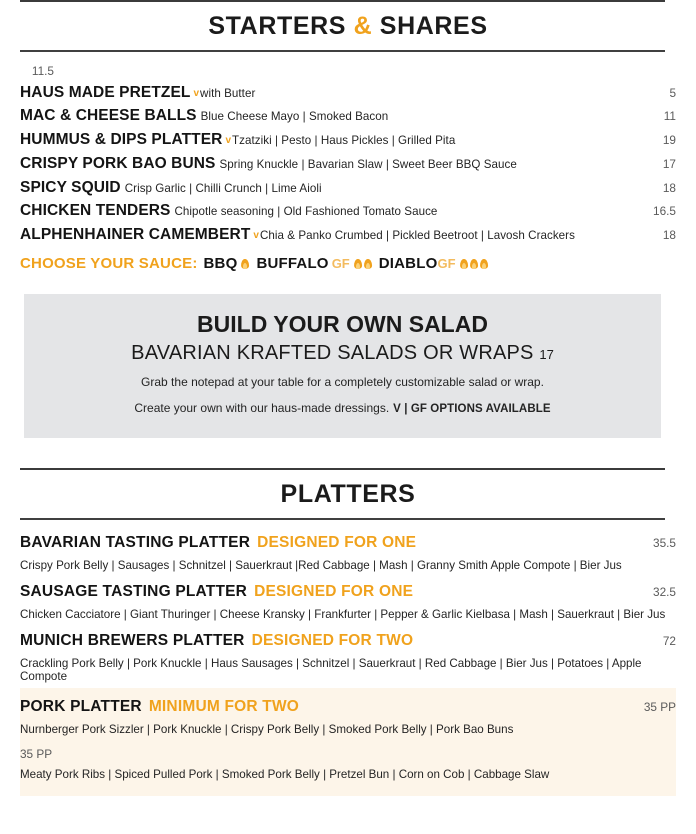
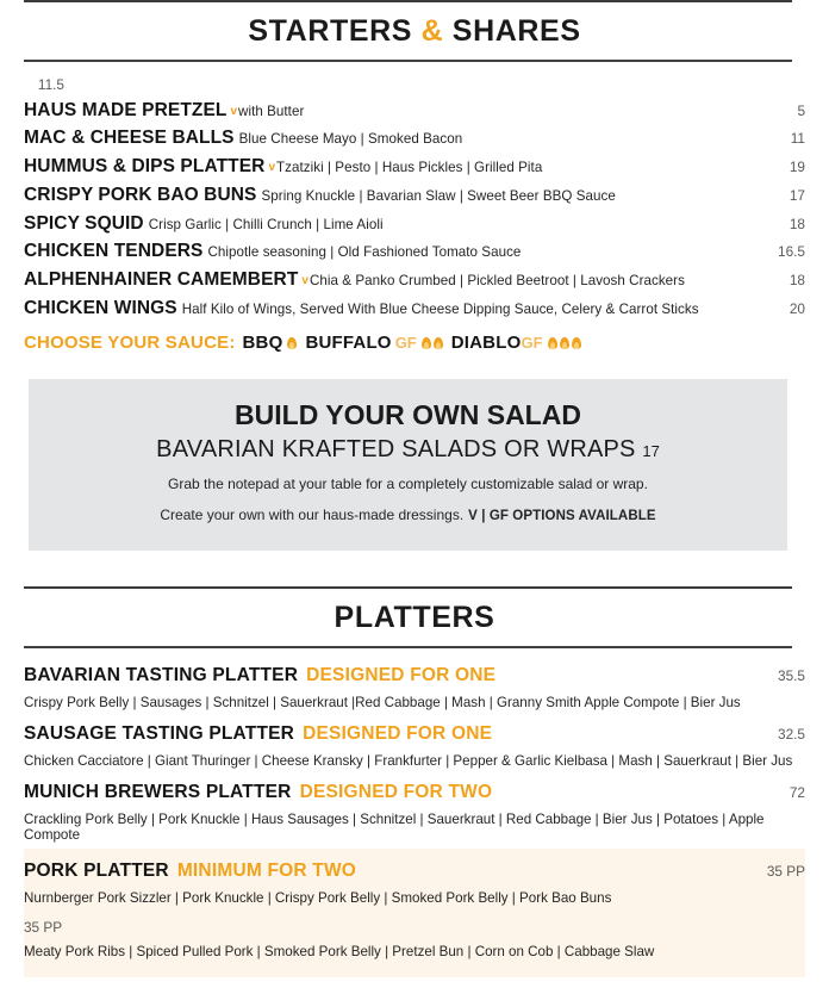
  STARTERS & SHARES
  11.5
  HAUS MADE PRETZEL vwith Butter
  5
  MAC & CHEESE BALLS Blue Cheese Mayo | Smoked Bacon
  11
  HUMMUS & DIPS PLATTER vTzatziki | Pesto | Haus Pickles | Grilled Pita
  19
  CRISPY PORK BAO BUNS Spring Knuckle | Bavarian Slaw | Sweet Beer BBQ Sauce
  17
  SPICY SQUID Crisp Garlic | Chilli Crunch | Lime Aioli
  18
  CHICKEN TENDERS Chipotle seasoning | Old Fashioned Tomato Sauce
  16.5
  ALPHENHAINER CAMEMBERT vChia & Panko Crumbed | Pickled Beetroot | Lavosh Crackers
  18
+ CHICKEN WINGS Half Kilo of Wings, Served With Blue Cheese Dipping Sauce, Celery & Carrot Sticks
+ 20
  CHOOSE YOUR SAUCE: BBQ BUFFALO GF DIABLOGF
  BUILD YOUR OWN SALAD
  BAVARIAN KRAFTED SALADS OR WRAPS 17
  Grab the notepad at your table for a completely customizable salad or wrap.
  Create your own with our haus-made dressings. V | GF OPTIONS AVAILABLE
  PLATTERS
  BAVARIAN TASTING PLATTER DESIGNED FOR ONE
  35.5
  Crispy Pork Belly | Sausages | Schnitzel | Sauerkraut |Red Cabbage | Mash | Granny Smith Apple Compote | Bier Jus
  SAUSAGE TASTING PLATTER DESIGNED FOR ONE
  32.5
  Chicken Cacciatore | Giant Thuringer | Cheese Kransky | Frankfurter | Pepper & Garlic Kielbasa | Mash | Sauerkraut | Bier Jus
  MUNICH BREWERS PLATTER DESIGNED FOR TWO
  72
  Crackling Pork Belly | Pork Knuckle | Haus Sausages | Schnitzel | Sauerkraut | Red Cabbage | Bier Jus | Potatoes | Apple Compote
  PORK PLATTER MINIMUM FOR TWO
  35 PP
  Nurnberger Pork Sizzler | Pork Knuckle | Crispy Pork Belly | Smoked Pork Belly | Pork Bao Buns
  35 PP
  Meaty Pork Ribs | Spiced Pulled Pork | Smoked Pork Belly | Pretzel Bun | Corn on Cob | Cabbage Slaw
